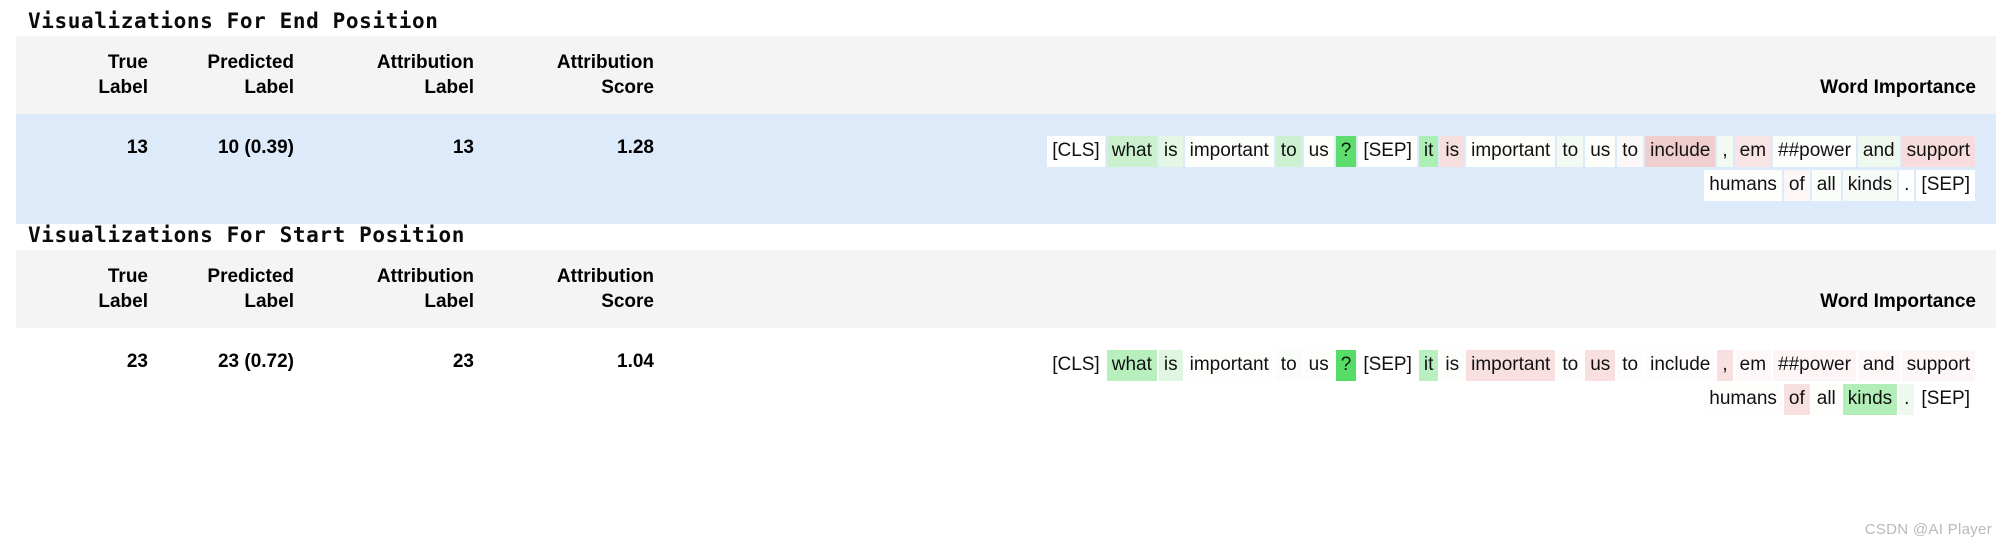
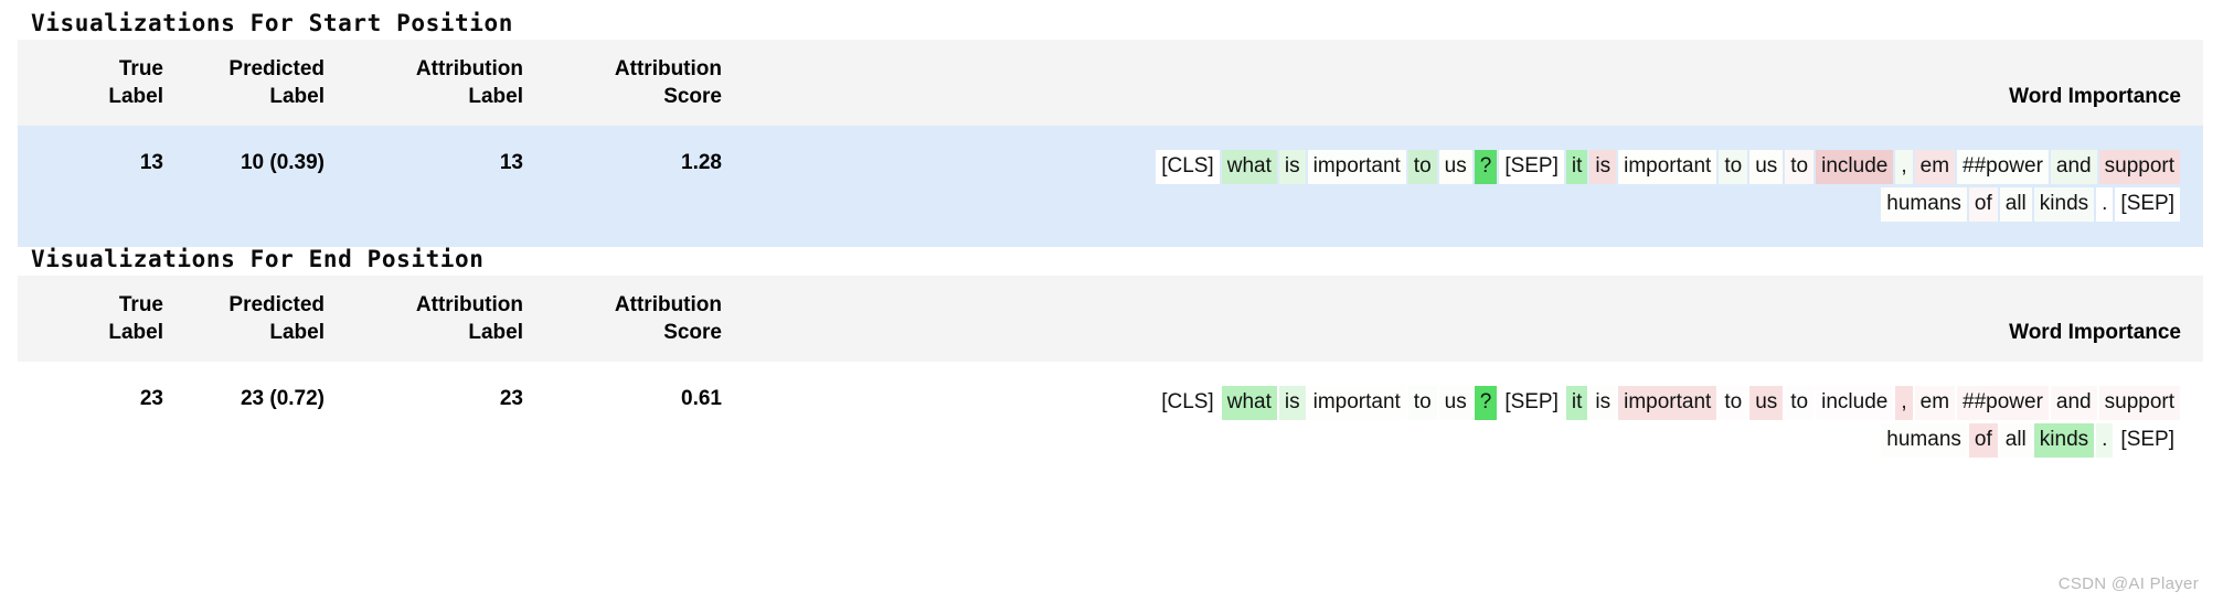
- Visualizations For End Position
+ Visualizations For Start Position
  True Label	Predicted Label	Attribution Label	Attribution Score	Word Importance
  13	10 (0.39)	13	1.28	[CLS] what is important to us ? [SEP] it is important to us to include , em ##power and supporthumans of all kinds . [SEP]
- Visualizations For Start Position
+ Visualizations For End Position
  True Label	Predicted Label	Attribution Label	Attribution Score	Word Importance
- 23	23 (0.72)	23	1.04	[CLS] what is important to us ? [SEP] it is important to us to include , em ##power and supporthumans of all kinds . [SEP]
+ 23	23 (0.72)	23	0.61	[CLS] what is important to us ? [SEP] it is important to us to include , em ##power and supporthumans of all kinds . [SEP]
  CSDN @AI Player
